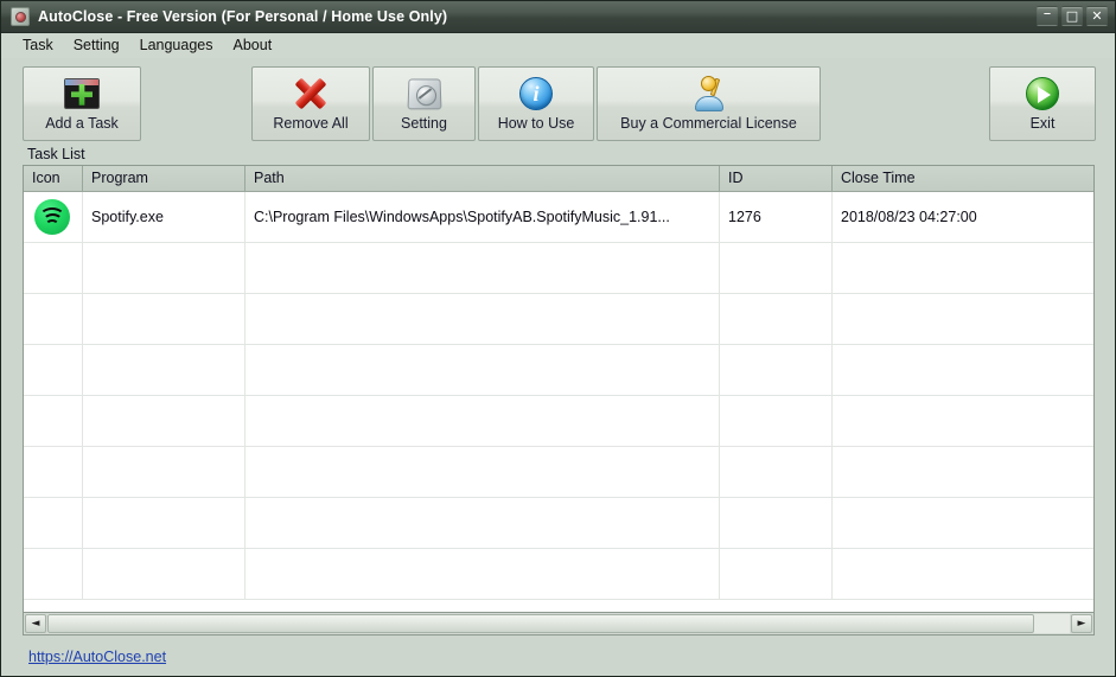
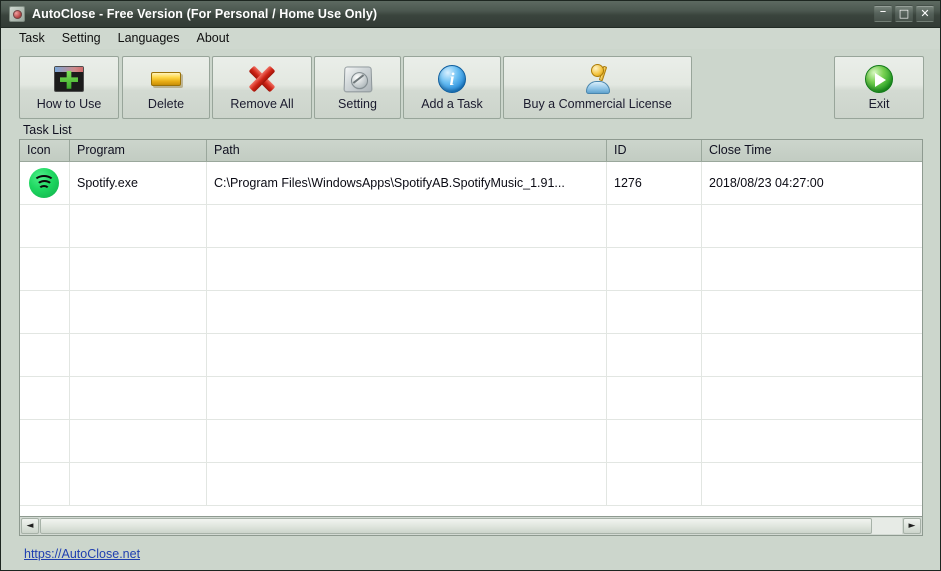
  AutoClose - Free Version (For Personal / Home Use Only)
  –
  □
  ✕
  Task
  Setting
  Languages
  About
- Add a Task
+ How to Use
+ Delete
  Remove All
  Setting
- How to Use
+ Add a Task
  Buy a Commercial License
  Exit
  Task List
  Icon
  Program
  Path
  ID
  Close Time
  Spotify.exe
  C:\Program Files\WindowsApps\SpotifyAB.SpotifyMusic_1.91...
  1276
  2018/08/23 04:27:00
  ◄
  ►
  https://AutoClose.net
